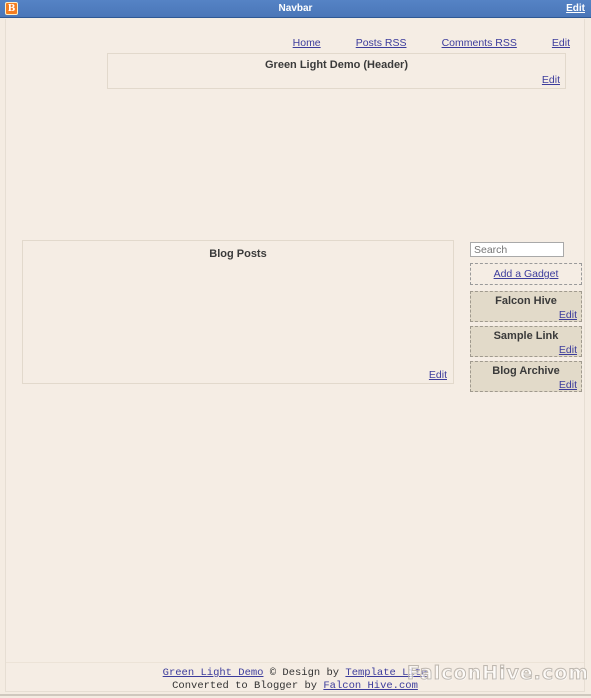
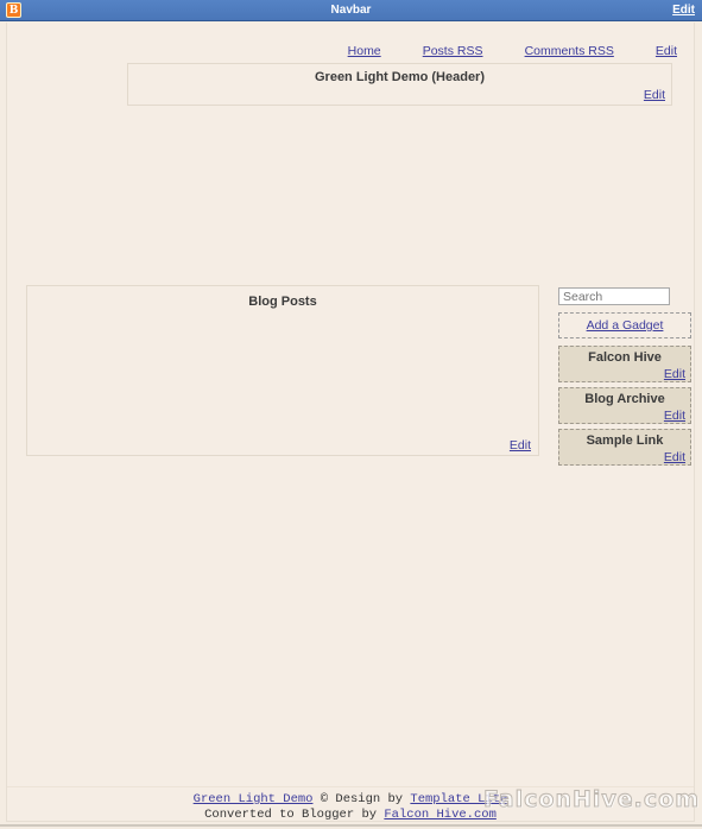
  B
  Navbar
  Edit
  Home Posts RSS Comments RSS Edit
  Green Light Demo (Header)
  Edit
  Blog Posts
  Edit
  Search
  Add a Gadget
  Falcon Hive
  Edit
- Sample Link
+ Blog Archive
  Edit
- Blog Archive
+ Sample Link
  Edit
  Green Light Demo © Design by Template Lite
  Converted to Blogger by Falcon Hive.com
  FalconHive.com
